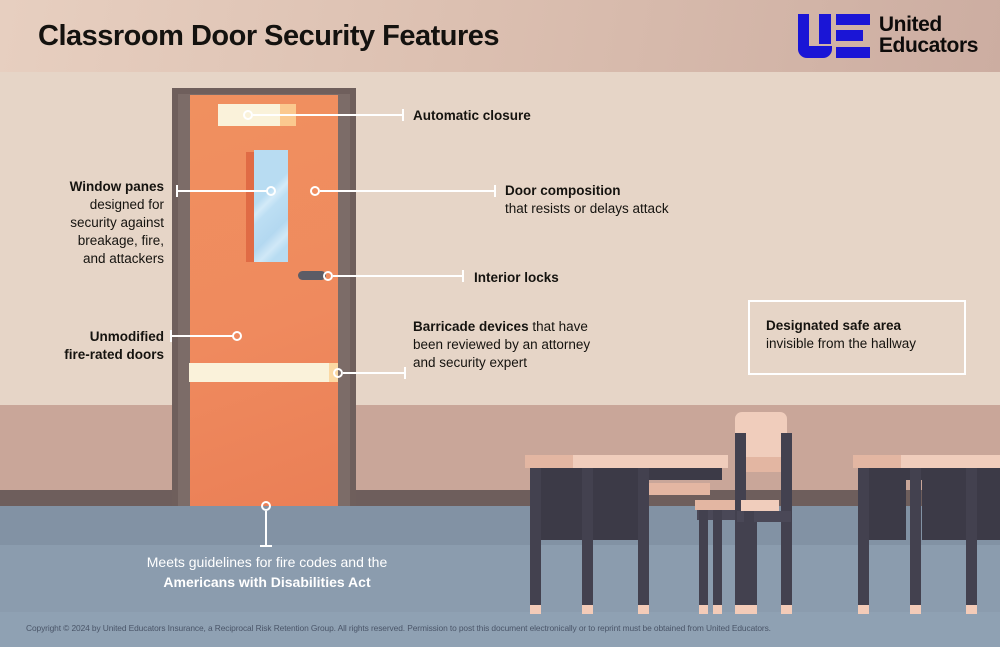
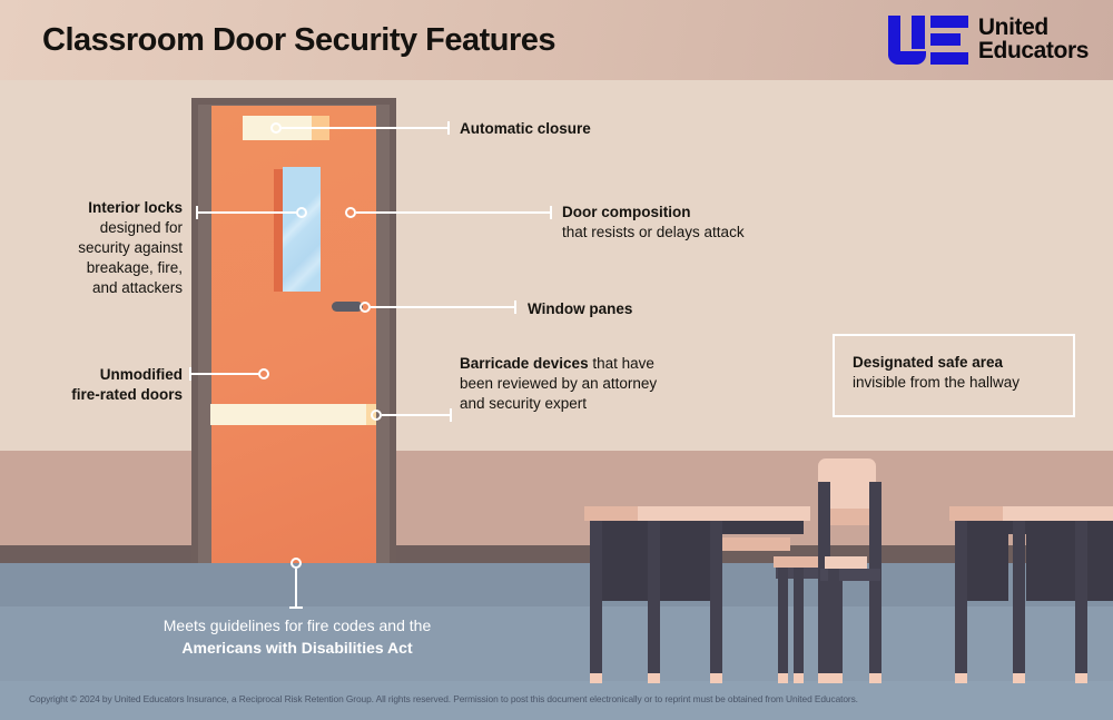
  Automatic closure
- Window panes
+ Interior locks
  designed for
  security against
  breakage, fire,
  and attackers
  Door composition
  that resists or delays attack
- Interior locks
+ Window panes
  Unmodified
  fire-rated doors
  Barricade devices that have
  been reviewed by an attorney
  and security expert
  Designated safe area
  invisible from the hallway
  Meets guidelines for fire codes and the
  Americans with Disabilities Act
  Classroom Door Security Features
  United
  Educators
  Copyright © 2024 by United Educators Insurance, a Reciprocal Risk Retention Group. All rights reserved. Permission to post this document electronically or to reprint must be obtained from United Educators.
